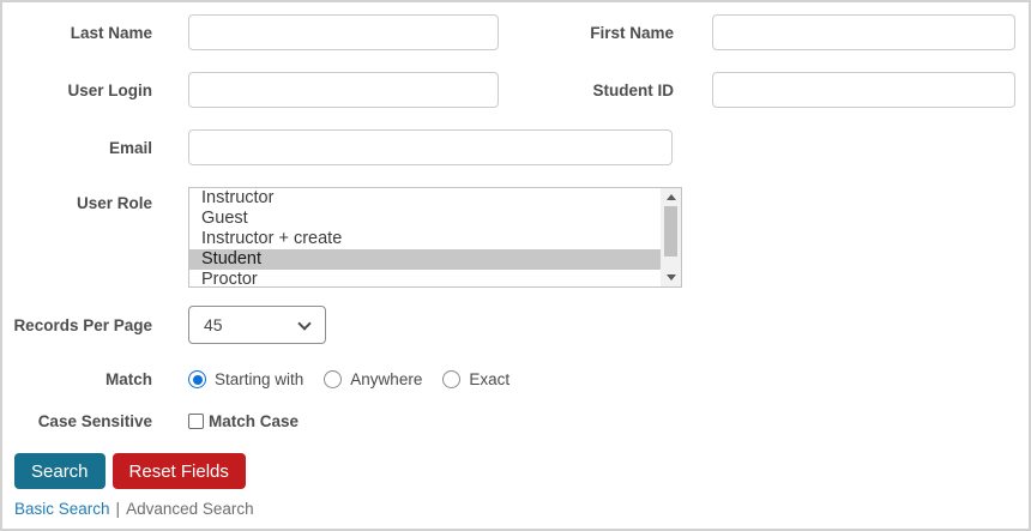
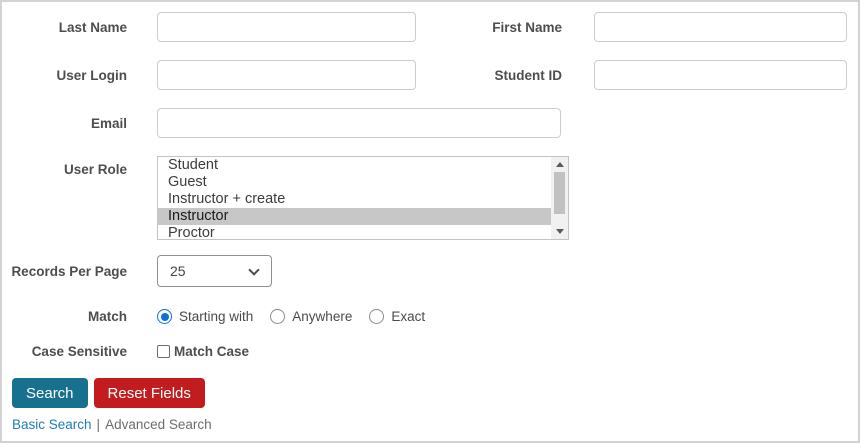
  Last Name
  First Name
  User Login
  Student ID
  Email
  User Role
- Instructor
+ Student
  Guest
  Instructor + create
- Student
+ Instructor
  Proctor
  Records Per Page
- 45
+ 25
  Match
  Starting with
  Anywhere
  Exact
  Case Sensitive
  Match Case
  Search
  Reset Fields
  Basic Search
  |
  Advanced Search
